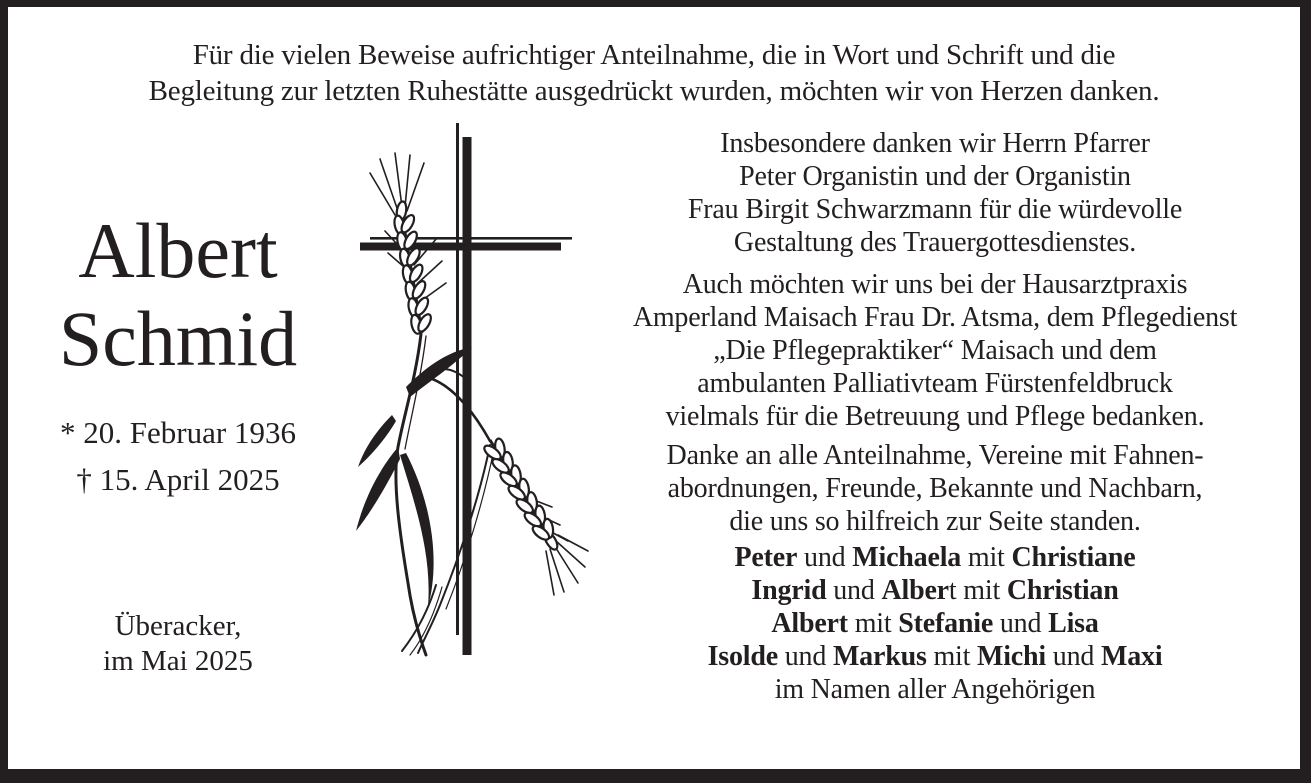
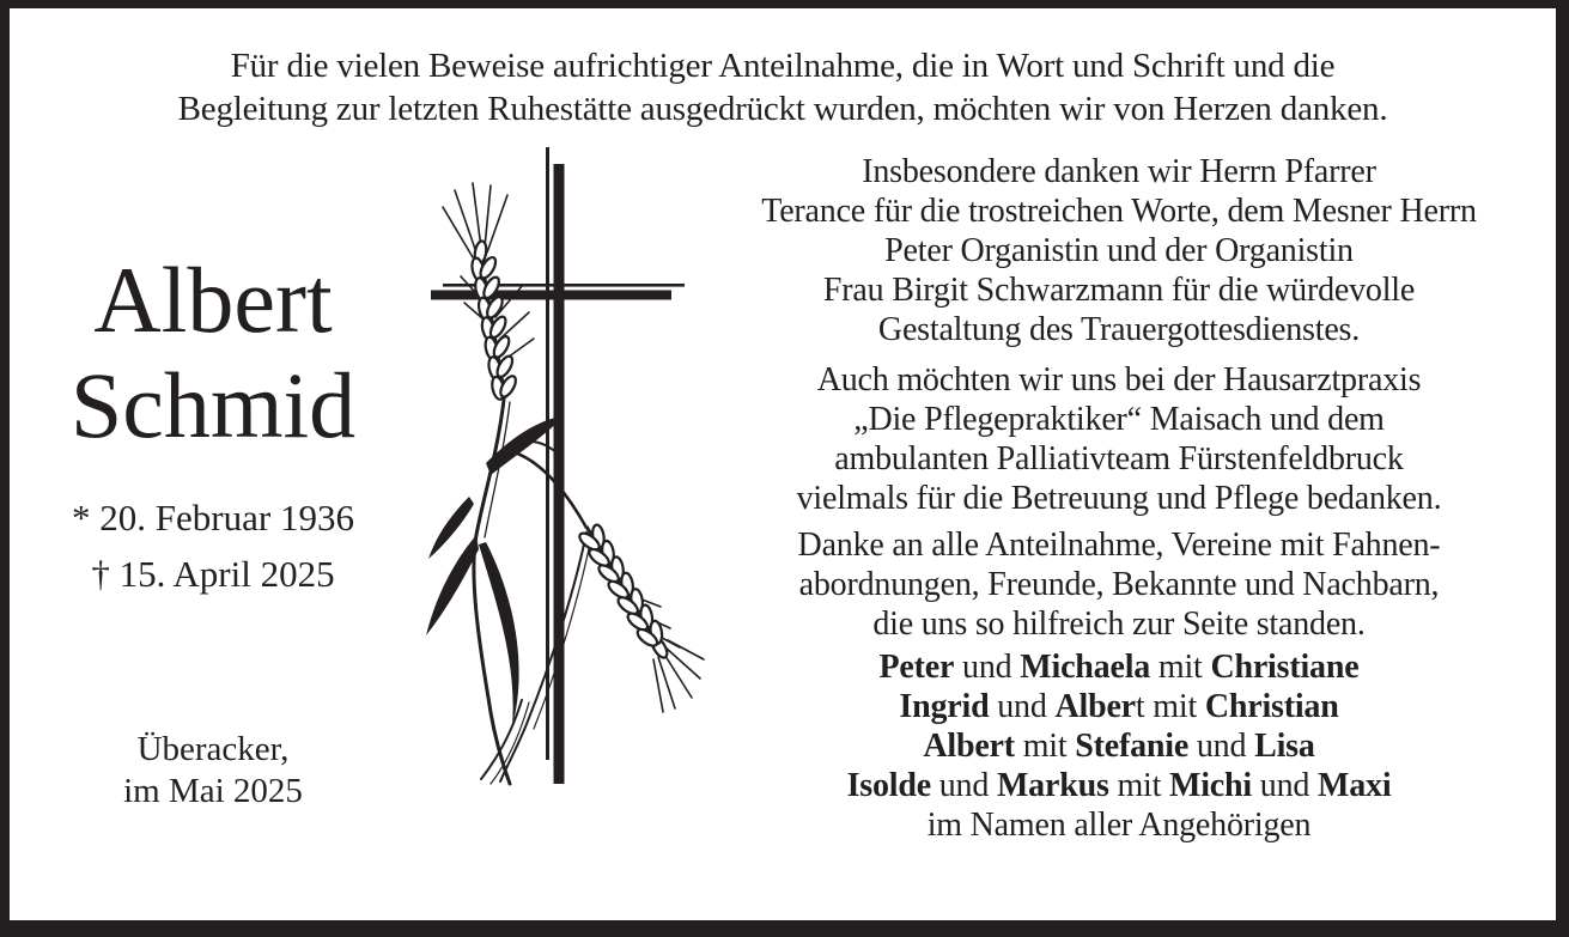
  Für die vielen Beweise aufrichtiger Anteilnahme, die in Wort und Schrift und die
  Begleitung zur letzten Ruhestätte ausgedrückt wurden, möchten wir von Herzen danken.
  Albert
  Schmid
  * 20. Februar 1936
  † 15. April 2025
  Überacker,
  im Mai 2025
  Insbesondere danken wir Herrn Pfarrer
+ Terance für die trostreichen Worte, dem Mesner Herrn
  Peter Organistin und der Organistin
  Frau Birgit Schwarzmann für die würdevolle
  Gestaltung des Trauergottesdienstes.
  Auch möchten wir uns bei der Hausarztpraxis
- Amperland Maisach Frau Dr. Atsma, dem Pflegedienst
  „Die Pflegepraktiker“ Maisach und dem
  ambulanten Palliativteam Fürstenfeldbruck
  vielmals für die Betreuung und Pflege bedanken.
  Danke an alle Anteilnahme, Vereine mit Fahnen-
  abordnungen, Freunde, Bekannte und Nachbarn,
  die uns so hilfreich zur Seite standen.
  Peter und Michaela mit Christiane
  Ingrid und Albert mit Christian
  Albert mit Stefanie und Lisa
  Isolde und Markus mit Michi und Maxi
  im Namen aller Angehörigen
